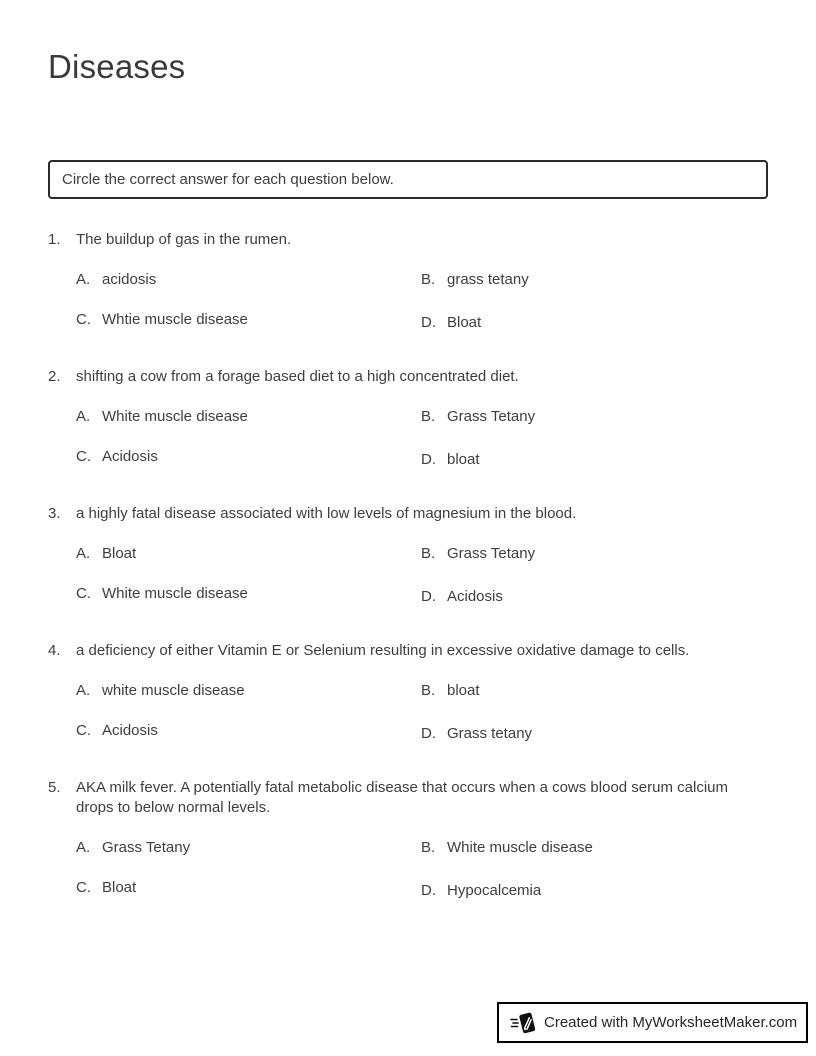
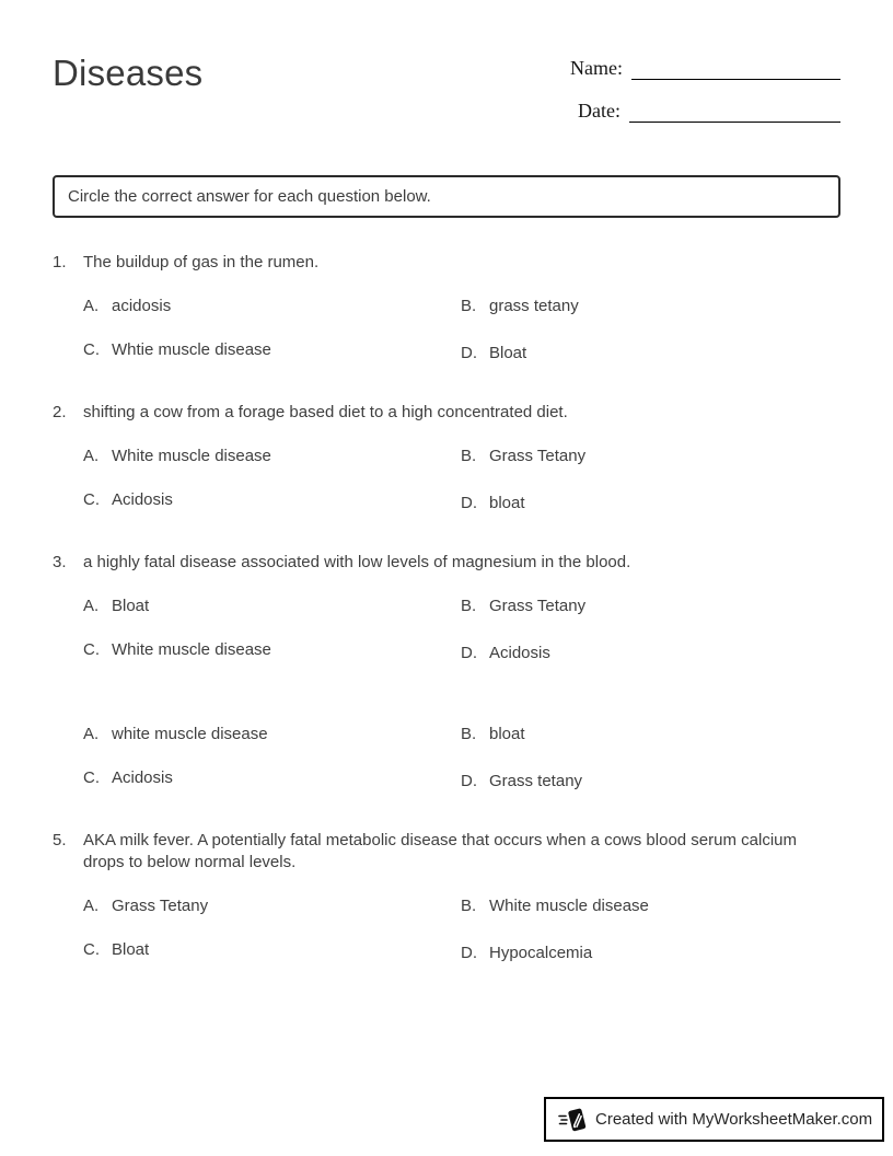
  Diseases
+ Name:
+ Date:
  Circle the correct answer for each question below.
  1.
  The buildup of gas in the rumen.
  A.
  acidosis
  B.
  grass tetany
  C.
  Whtie muscle disease
  D.
  Bloat
  2.
  shifting a cow from a forage based diet to a high concentrated diet.
  A.
  White muscle disease
  B.
  Grass Tetany
  C.
  Acidosis
  D.
  bloat
  3.
  a highly fatal disease associated with low levels of magnesium in the blood.
  A.
  Bloat
  B.
  Grass Tetany
  C.
  White muscle disease
  D.
  Acidosis
- 4.
- a deficiency of either Vitamin E or Selenium resulting in excessive oxidative damage to cells.
  A.
  white muscle disease
  B.
  bloat
  C.
  Acidosis
  D.
  Grass tetany
  5.
  AKA milk fever. A potentially fatal metabolic disease that occurs when a cows blood serum calcium drops to below normal levels.
  A.
  Grass Tetany
  B.
  White muscle disease
  C.
  Bloat
  D.
  Hypocalcemia
  Created with MyWorksheetMaker.com
